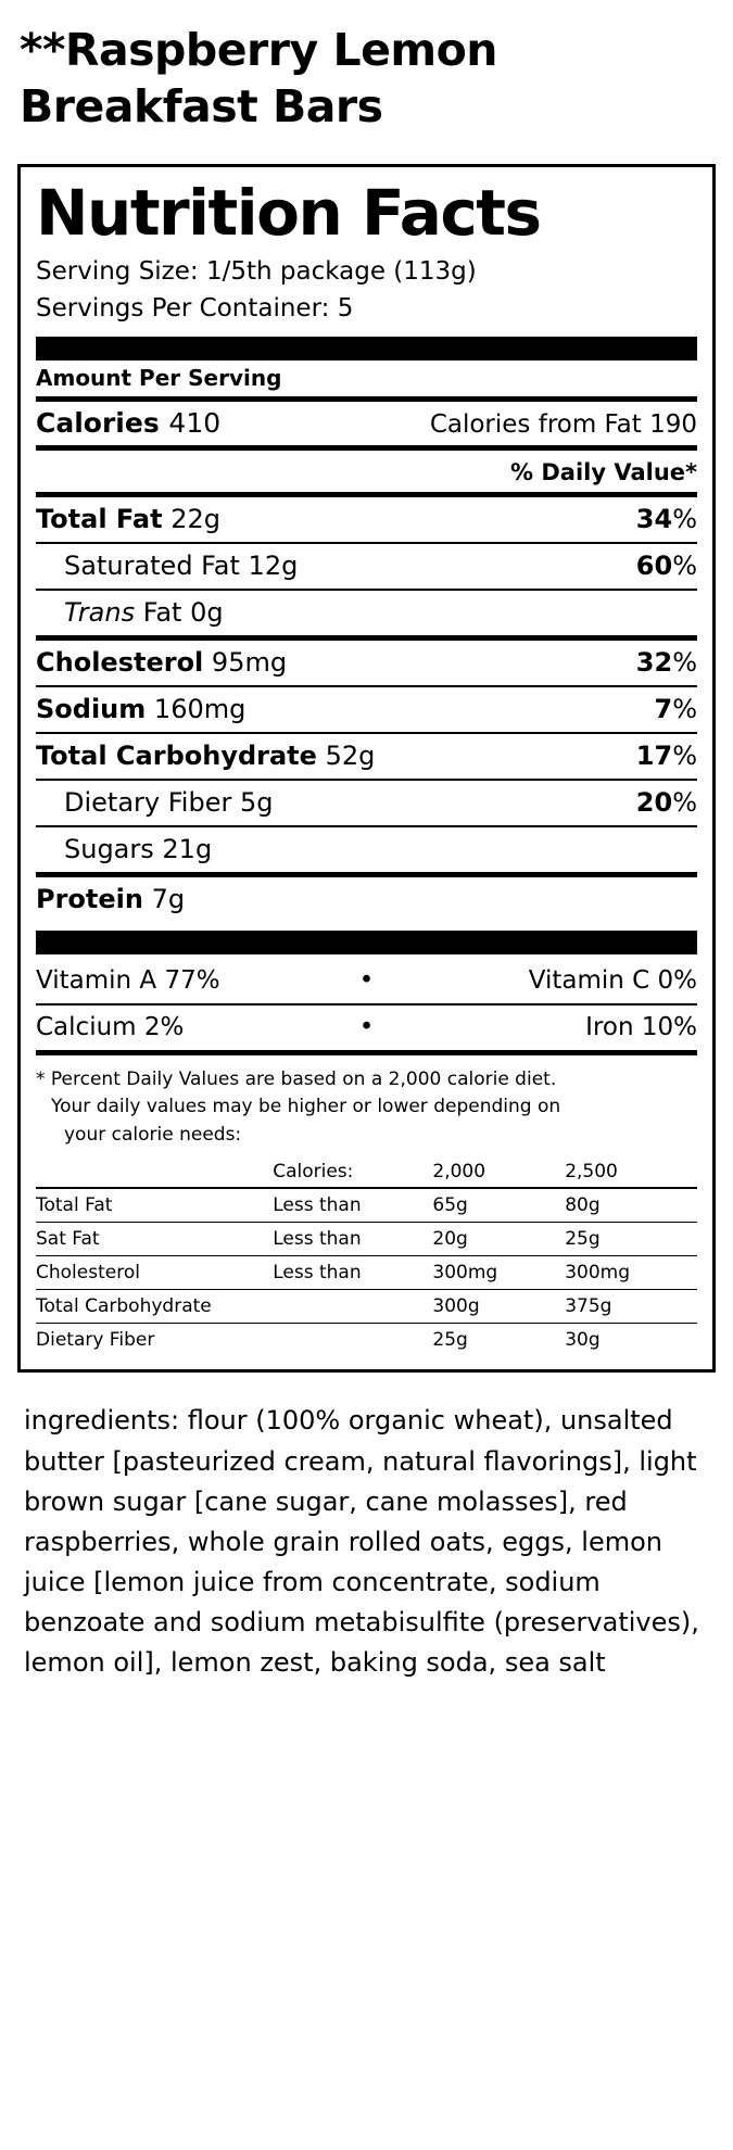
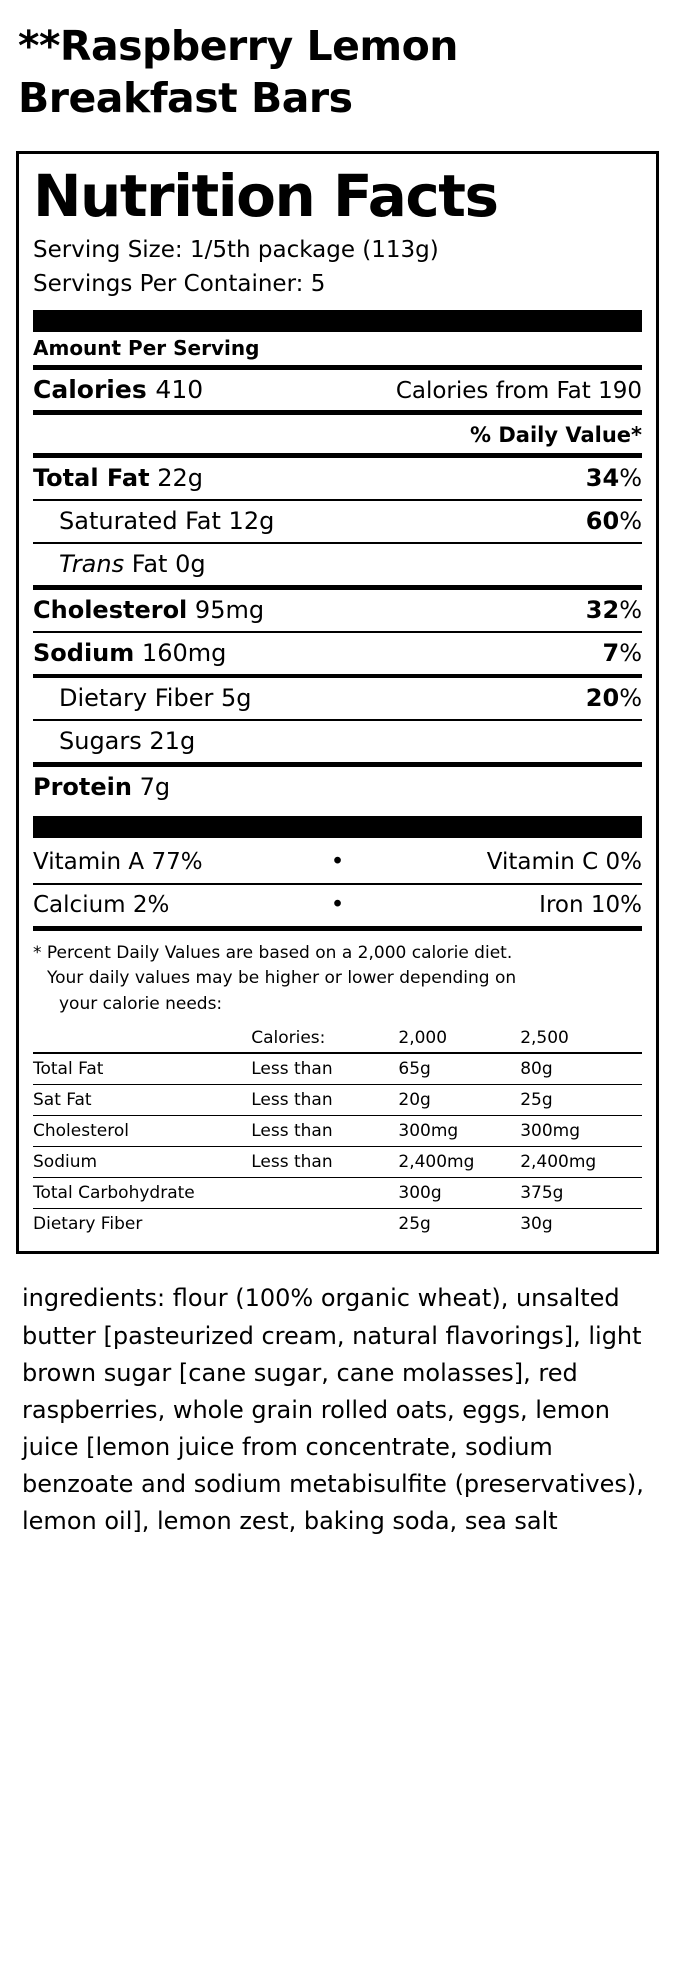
  **Raspberry Lemon Breakfast Bars
  Nutrition Facts
  Serving Size: 1/5th package (113g)
  Servings Per Container: 5
  Amount Per Serving
  Calories 410
  Calories from Fat 190
  % Daily Value*
  Total Fat 22g
  34%
  Saturated Fat 12g
  60%
  Trans Fat 0g
  Cholesterol 95mg
  32%
  Sodium 160mg
  7%
- Total Carbohydrate 52g
- 17%
  Dietary Fiber 5g
  20%
  Sugars 21g
  Protein 7g
  Vitamin A 77%
  •
  Vitamin C 0%
  Calcium 2%
  •
  Iron 10%
  * Percent Daily Values are based on a 2,000 calorie diet.
  Your daily values may be higher or lower depending on
  your calorie needs:
  	Calories:	2,000	2,500
  Total Fat	Less than	65g	80g
  Sat Fat	Less than	20g	25g
  Cholesterol	Less than	300mg	300mg
+ Sodium	Less than	2,400mg	2,400mg
  Total Carbohydrate		300g	375g
  Dietary Fiber		25g	30g
  ingredients: flour (100% organic wheat), unsalted butter [pasteurized cream, natural flavorings], light brown sugar [cane sugar, cane molasses], red raspberries, whole grain rolled oats, eggs, lemon juice [lemon juice from concentrate, sodium benzoate and sodium metabisulfite (preservatives), lemon oil], lemon zest, baking soda, sea salt
